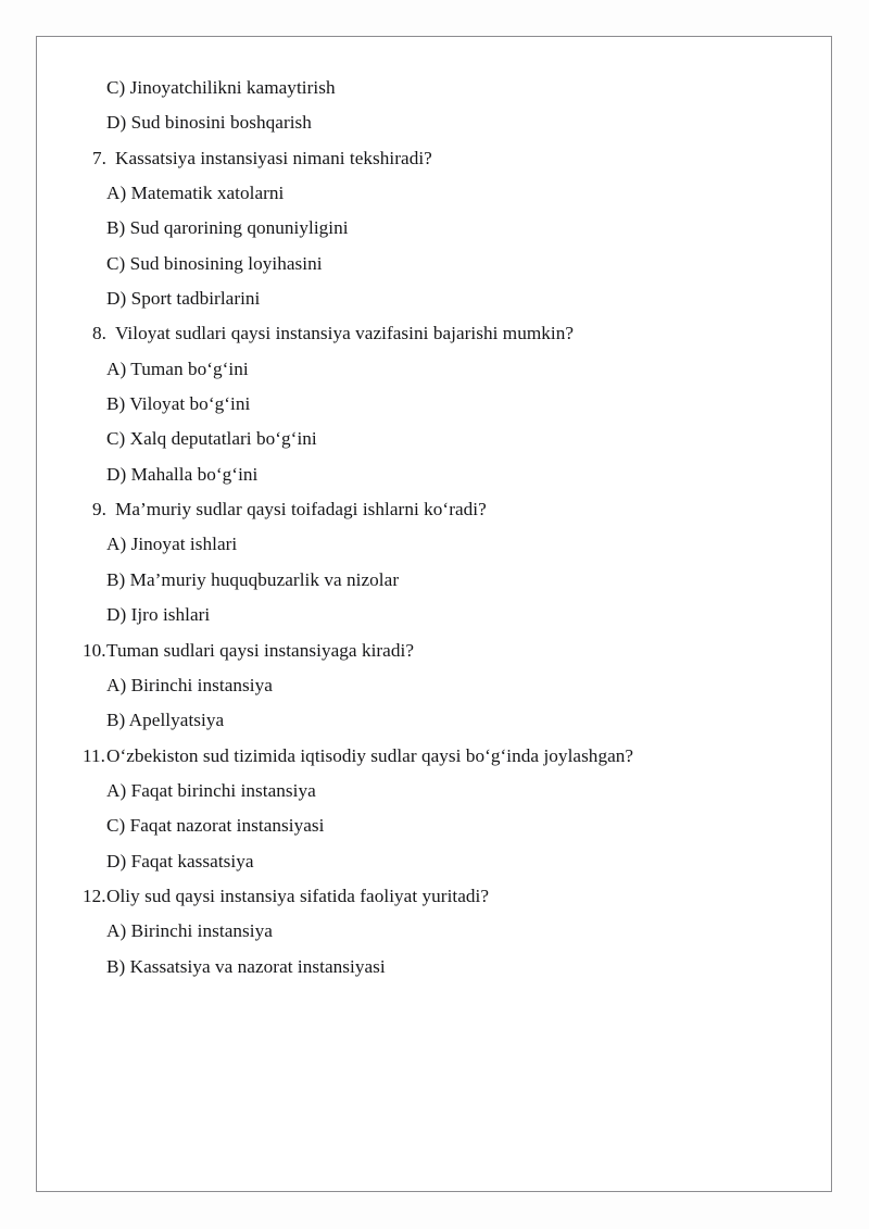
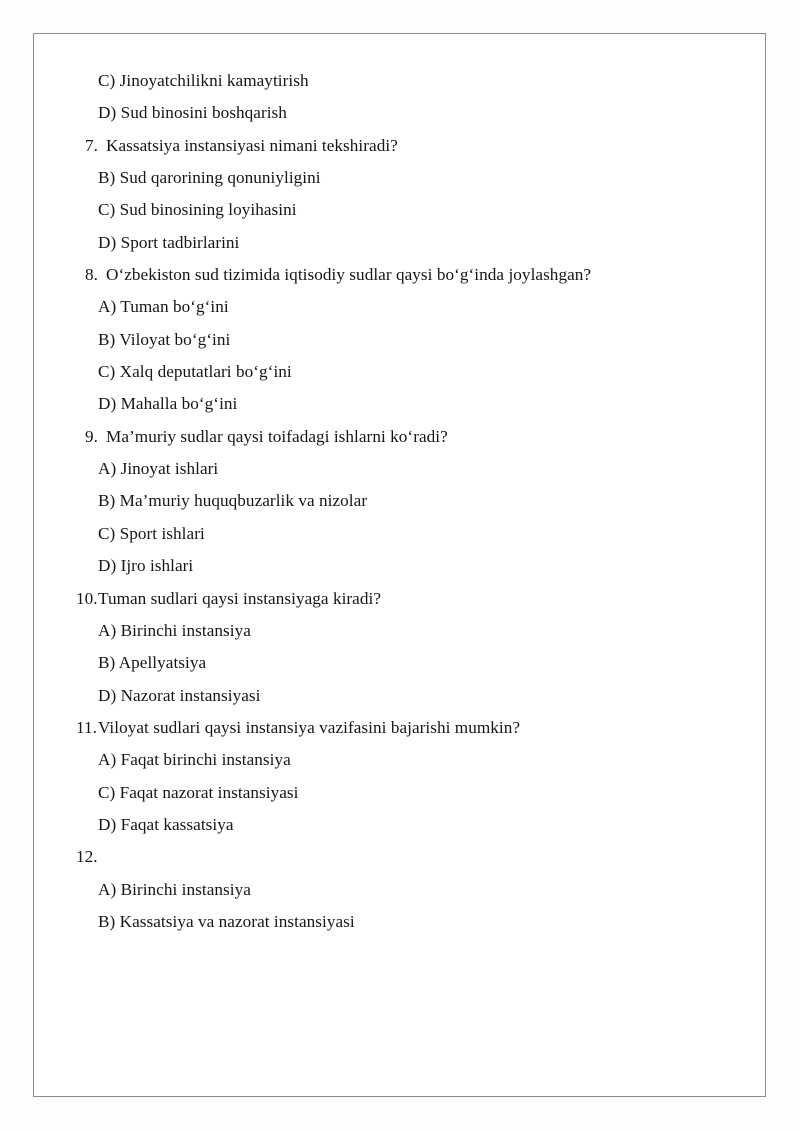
  C) Jinoyatchilikni kamaytirish
  D) Sud binosini boshqarish
  7.
  Kassatsiya instansiyasi nimani tekshiradi?
- A) Matematik xatolarni
  B) Sud qarorining qonuniyligini
  C) Sud binosining loyihasini
  D) Sport tadbirlarini
  8.
- Viloyat sudlari qaysi instansiya vazifasini bajarishi mumkin?
+ Oʻzbekiston sud tizimida iqtisodiy sudlar qaysi boʻgʻinda joylashgan?
  A) Tuman boʻgʻini
  B) Viloyat boʻgʻini
  C) Xalq deputatlari boʻgʻini
  D) Mahalla boʻgʻini
  9.
  Ma’muriy sudlar qaysi toifadagi ishlarni koʻradi?
  A) Jinoyat ishlari
  B) Ma’muriy huquqbuzarlik va nizolar
+ C) Sport ishlari
  D) Ijro ishlari
  10.
  Tuman sudlari qaysi instansiyaga kiradi?
  A) Birinchi instansiya
  B) Apellyatsiya
+ D) Nazorat instansiyasi
  11.
- Oʻzbekiston sud tizimida iqtisodiy sudlar qaysi boʻgʻinda joylashgan?
+ Viloyat sudlari qaysi instansiya vazifasini bajarishi mumkin?
  A) Faqat birinchi instansiya
  C) Faqat nazorat instansiyasi
  D) Faqat kassatsiya
  12.
- Oliy sud qaysi instansiya sifatida faoliyat yuritadi?
  A) Birinchi instansiya
  B) Kassatsiya va nazorat instansiyasi
